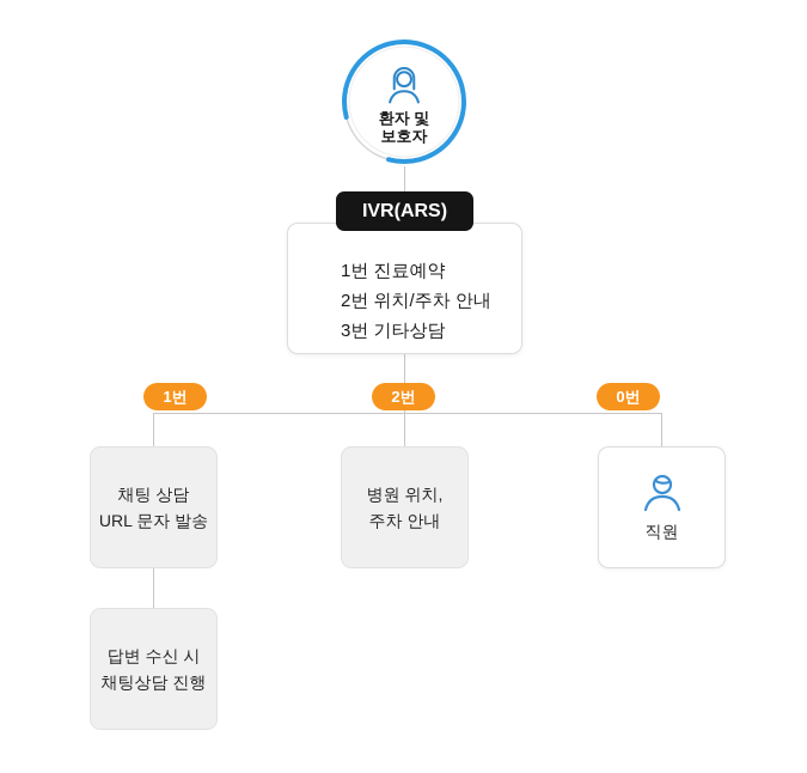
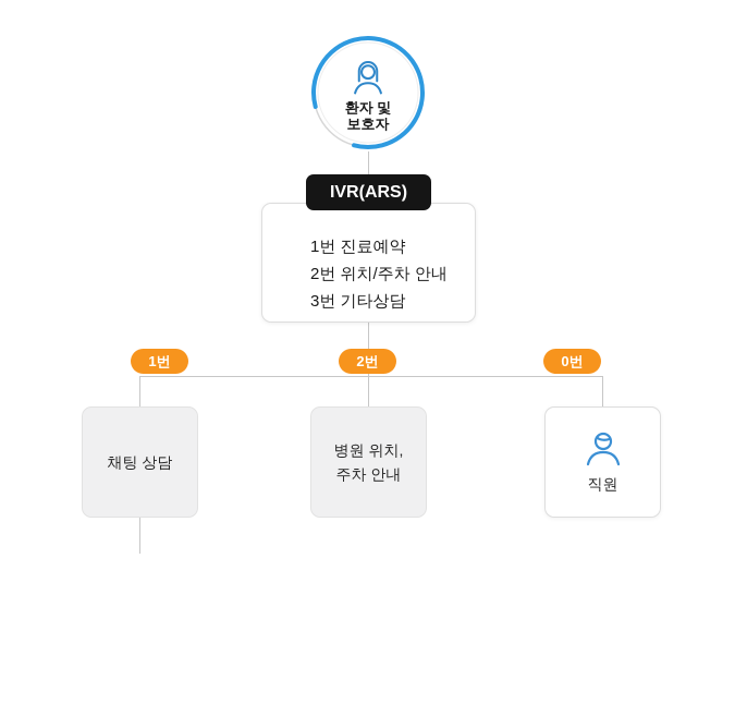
  환자 및
  보호자
  1번 진료예약
  2번 위치/주차 안내
  3번 기타상담
  IVR(ARS)
  1번
  2번
  0번
  채팅 상담
- URL 문자 발송
- 답변 수신 시
- 채팅상담 진행
  병원 위치,
  주차 안내
  직원
